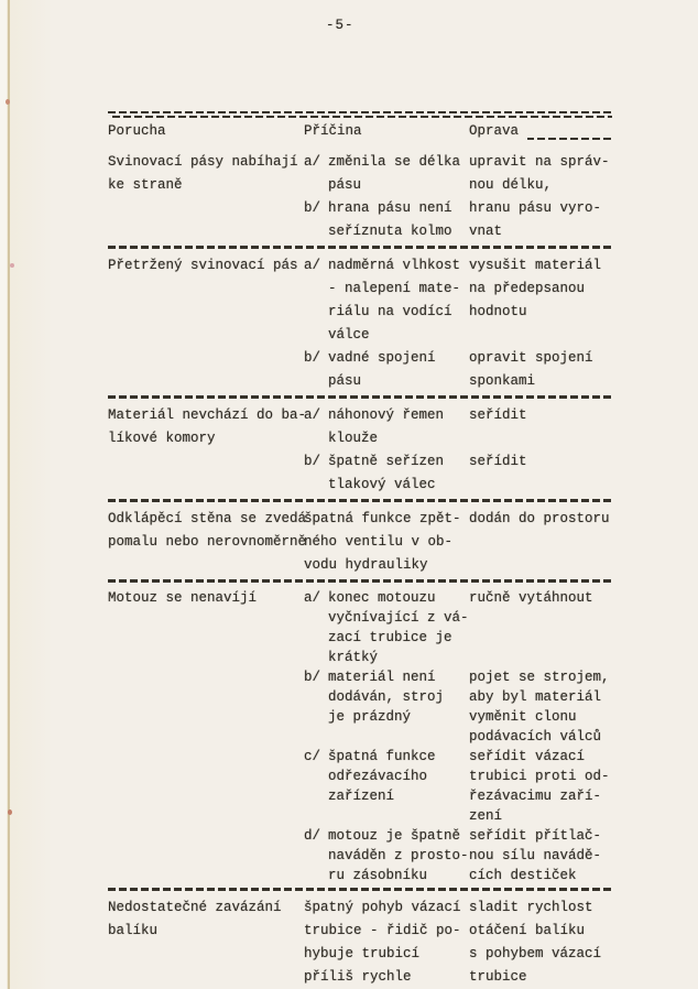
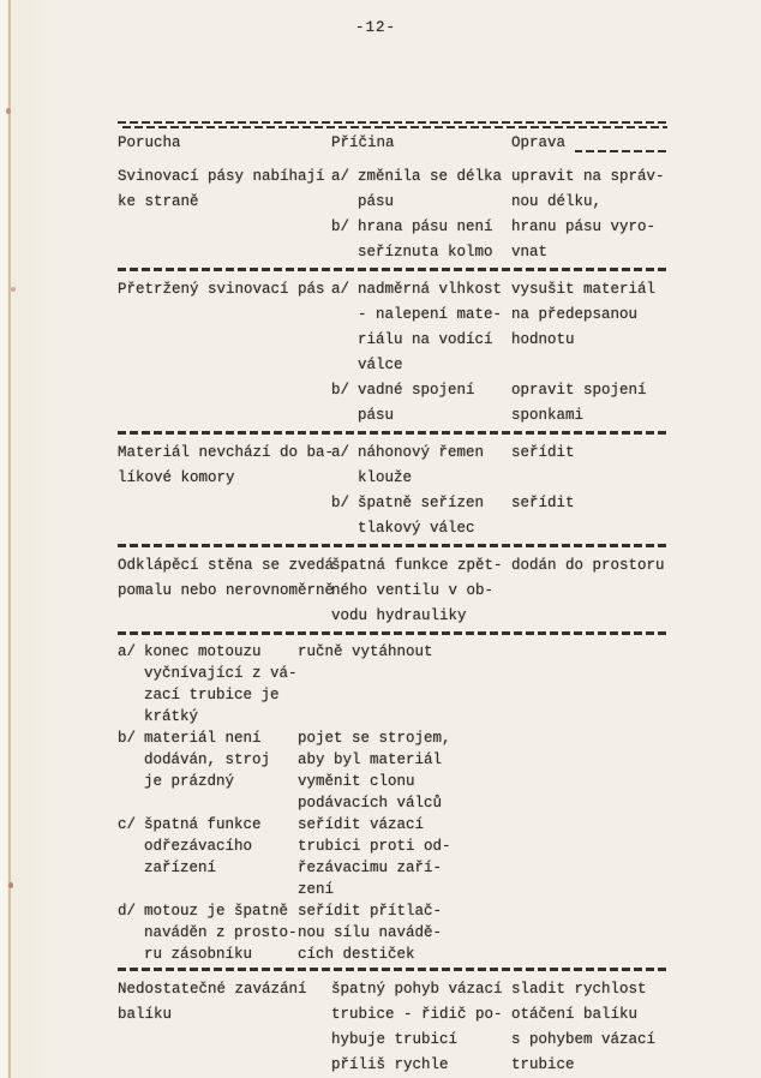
- -5-
+ -12-
  Porucha
  Příčina
  Oprava
  Svinovací pásy nabíhají
  ke straně
  a/
  změnila se délka
  pásu
  upravit na správ-
  nou délku,
  b/
  hrana pásu není
  seříznuta kolmo
  hranu pásu vyro-
  vnat
  Přetržený svinovací pás
  a/
  nadměrná vlhkost
  - nalepení mate-
  riálu na vodící
  válce
  vysušit materiál
  na předepsanou
  hodnotu
  b/
  vadné spojení
  pásu
  opravit spojení
  sponkami
  Materiál nevchází do ba-
  líkové komory
  a/
  náhonový řemen
  klouže
  seřídit
  b/
  špatně seřízen
  tlakový válec
  seřídit
  Odklápěcí stěna se zvedá
  pomalu nebo nerovnoměrně
  špatná funkce zpět-
  ného ventilu v ob-
  vodu hydrauliky
  dodán do prostoru
- Motouz se nenavíjí
  a/
  konec motouzu
  vyčnívající z vá-
  zací trubice je
  krátký
  ručně vytáhnout
  b/
  materiál není
  dodáván, stroj
  je prázdný
  pojet se strojem,
  aby byl materiál
  vyměnit clonu
  podávacích válců
  c/
  špatná funkce
  odřezávacího
  zařízení
  seřídit vázací
  trubici proti od-
  řezávacimu zaří-
  zení
  d/
  motouz je špatně
  naváděn z prosto-
  ru zásobníku
  seřídit přítlač-
  nou sílu navádě-
  cích destiček
  Nedostatečné zavázání
  balíku
  špatný pohyb vázací
  trubice - řidič po-
  hybuje trubicí
  příliš rychle
  sladit rychlost
  otáčení balíku
  s pohybem vázací
  trubice
